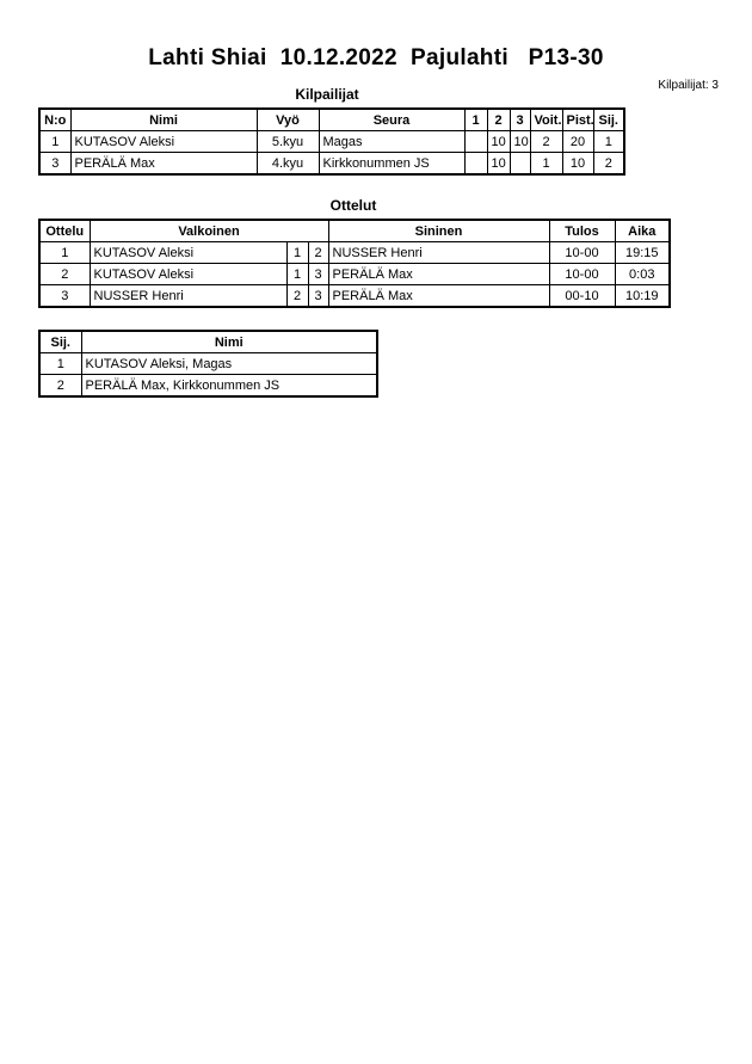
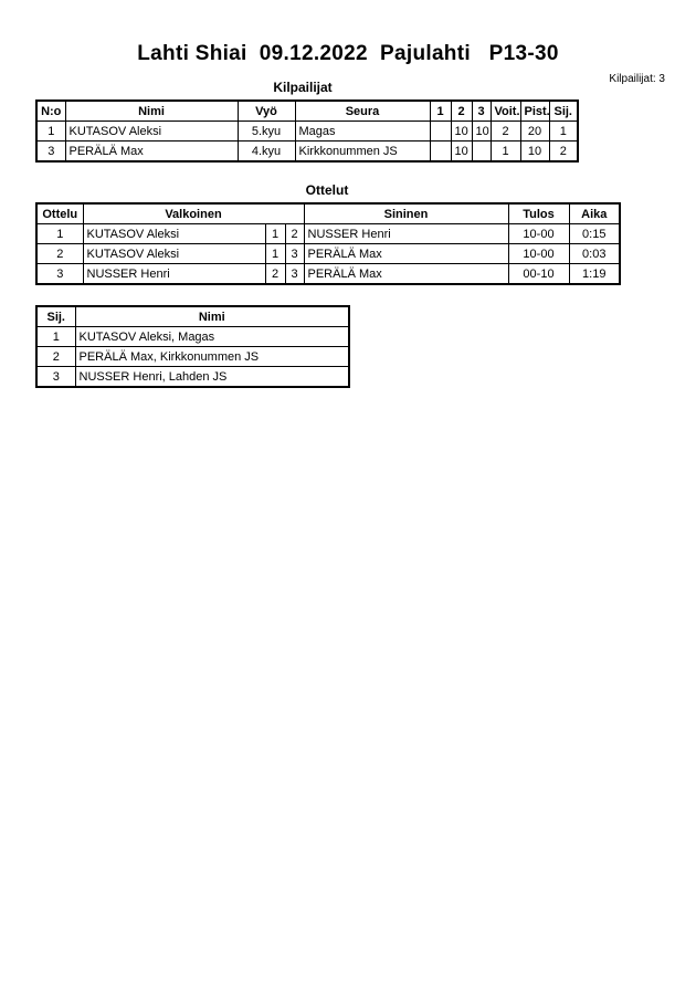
- Lahti Shiai 10.12.2022 Pajulahti P13-30
+ Lahti Shiai 09.12.2022 Pajulahti P13-30
  Kilpailijat: 3
  Kilpailijat
  N:o	Nimi	Vyö	Seura	1	2	3	Voit.	Pist.	Sij.
  1	KUTASOV Aleksi	5.kyu	Magas		10	10	2	20	1
  3	PERÄLÄ Max	4.kyu	Kirkkonummen JS		10		1	10	2
  Ottelut
  Ottelu	Valkoinen	Sininen	Tulos	Aika
- 1	KUTASOV Aleksi	1	2	NUSSER Henri	10-00	19:15
+ 1	KUTASOV Aleksi	1	2	NUSSER Henri	10-00	0:15
  2	KUTASOV Aleksi	1	3	PERÄLÄ Max	10-00	0:03
- 3	NUSSER Henri	2	3	PERÄLÄ Max	00-10	10:19
+ 3	NUSSER Henri	2	3	PERÄLÄ Max	00-10	1:19
  Sij.	Nimi
  1	KUTASOV Aleksi, Magas
  2	PERÄLÄ Max, Kirkkonummen JS
+ 3	NUSSER Henri, Lahden JS
